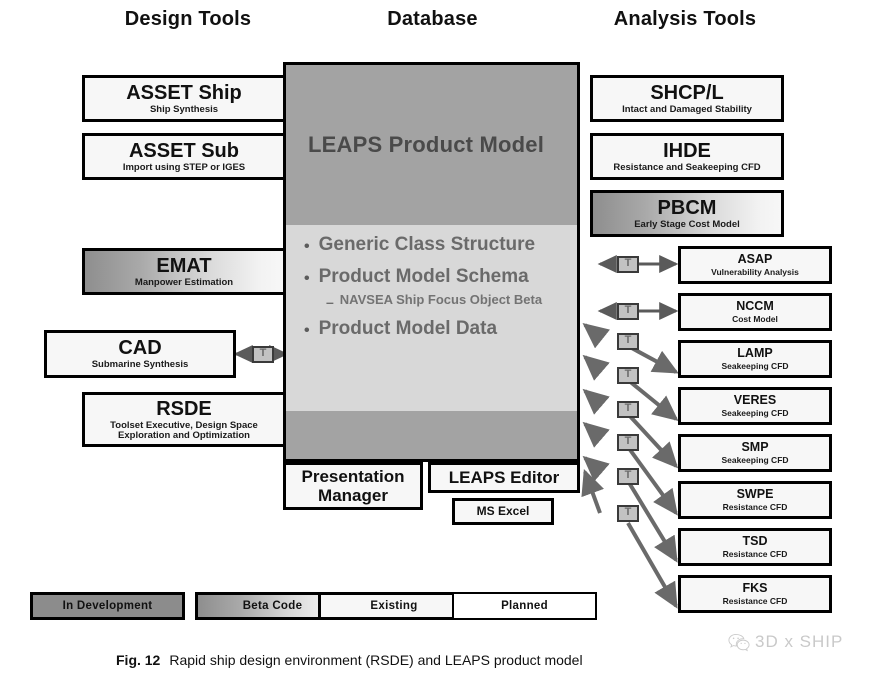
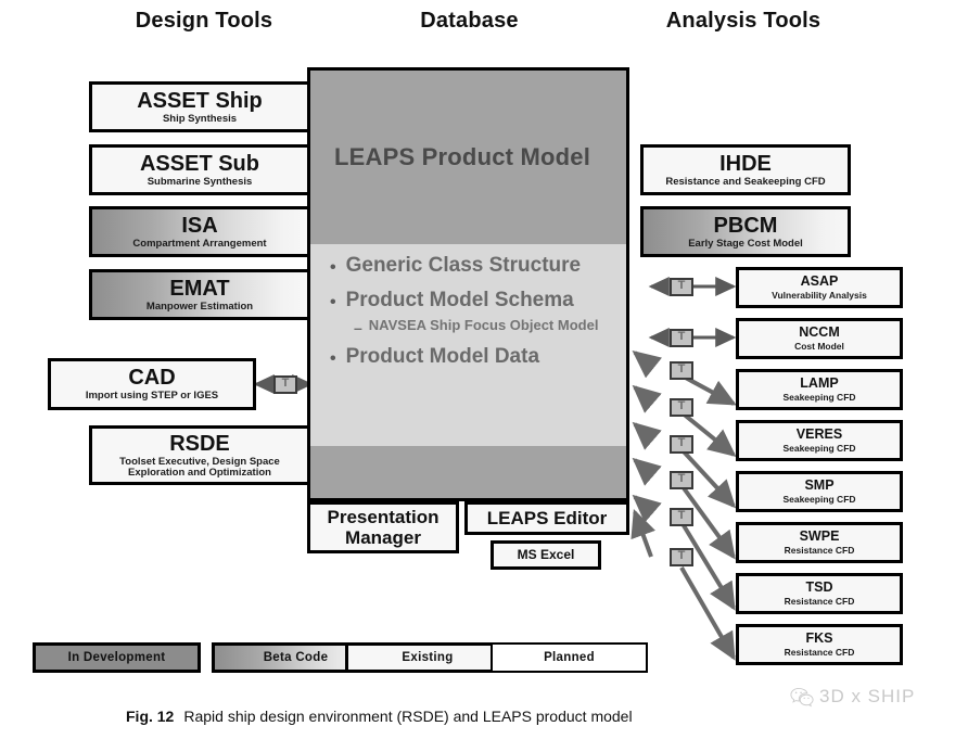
  Design Tools
  Database
  Analysis Tools
  LEAPS Product Model
  •
  Generic Class Structure
  •
  Product Model Schema
  –
- NAVSEA Ship Focus Object Beta
+ NAVSEA Ship Focus Object Model
  •
  Product Model Data
  ASSET Ship
  Ship Synthesis
  ASSET Sub
- Import using STEP or IGES
+ Submarine Synthesis
+ ISA
+ Compartment Arrangement
  EMAT
  Manpower Estimation
  CAD
- Submarine Synthesis
+ Import using STEP or IGES
  RSDE
  Toolset Executive, Design Space Exploration and Optimization
  T
  Presentation Manager
  LEAPS Editor
  MS Excel
- SHCP/L
- Intact and Damaged Stability
  IHDE
  Resistance and Seakeeping CFD
  PBCM
  Early Stage Cost Model
  ASAP
  Vulnerability Analysis
  NCCM
  Cost Model
  LAMP
  Seakeeping CFD
  VERES
  Seakeeping CFD
  SMP
  Seakeeping CFD
  SWPE
  Resistance CFD
  TSD
  Resistance CFD
  FKS
  Resistance CFD
  T
  T
  T
  T
  T
  T
  T
  T
  In Development
  Beta Code
  Existing
  Planned
  Fig. 12 Rapid ship design environment (RSDE) and LEAPS product model
  3D x SHIP
